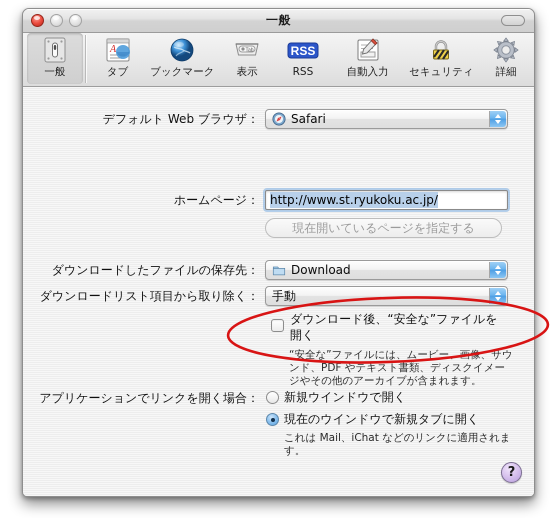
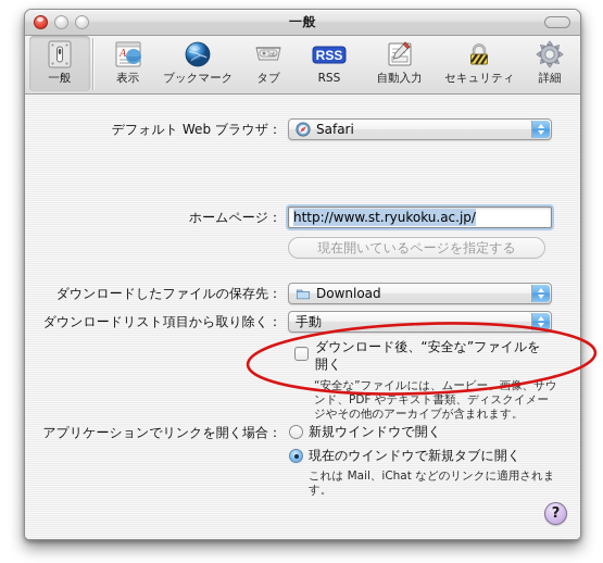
  一般
  一般
  A
- タブ
+ 表示
  ブックマーク
- 表示
+ タブ
  RSS
  RSS
  自動入力
  セキュリティ
  詳細
  デフォルト Web ブラウザ：
  Safari
  ホームページ：
  http://www.st.ryukoku.ac.jp/
  現在開いているページを指定する
  ダウンロードしたファイルの保存先：
  Download
  ダウンロードリスト項目から取り除く：
  手動
  ダウンロード後、“安全な”ファイルを開く
  “安全な”ファイルには、ムービー、、サウンド、PDF やテキスト書類、ディスクイメージやその他のアーカイブが含まれます。
  アプリケーションでリンクを開く場合：
  新規ウインドウで開く
  現在のウインドウで新規タブに開く
  これは Mail、iChat などのリンクに適用されます。
  ?
